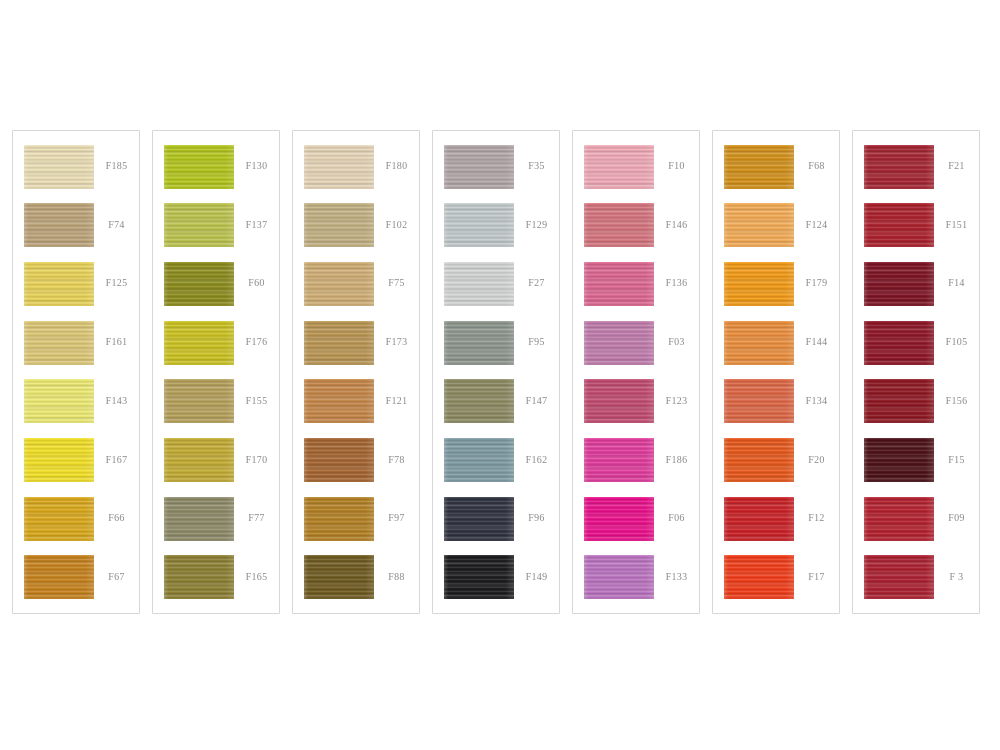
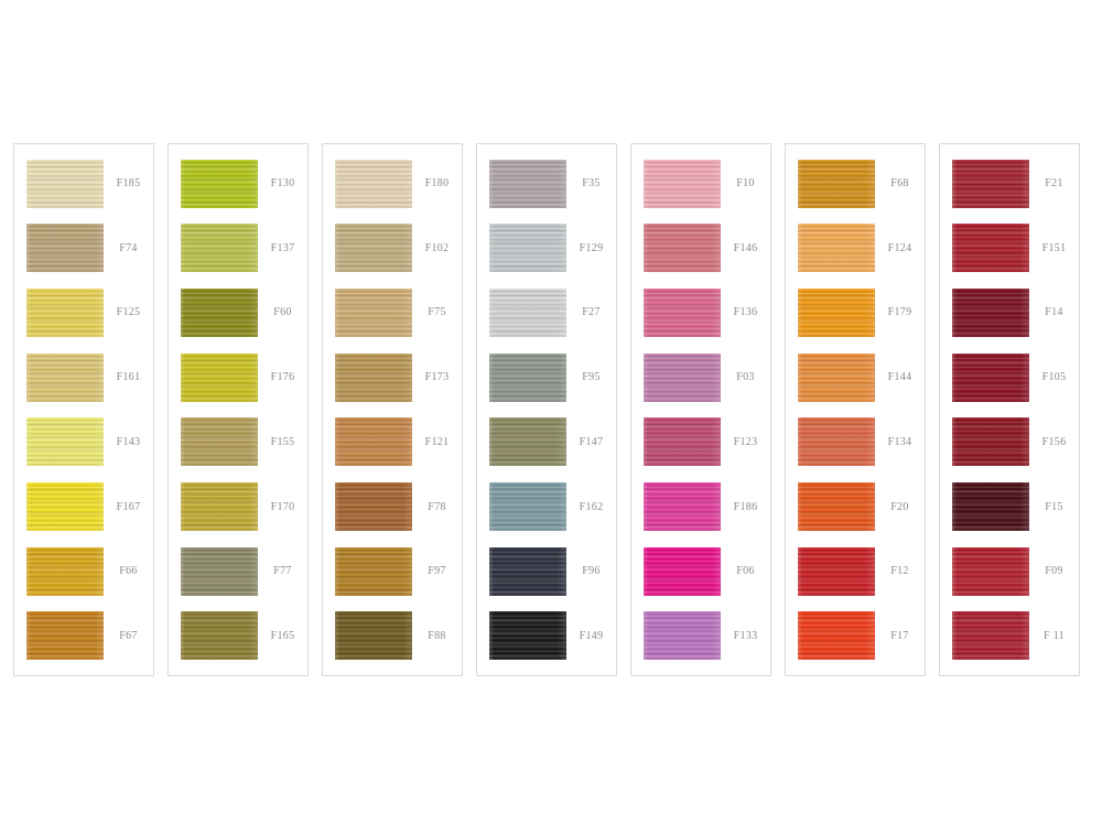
  F185
  F74
  F125
  F161
  F143
  F167
  F66
  F67
  F130
  F137
  F60
  F176
  F155
  F170
  F77
  F165
  F180
  F102
  F75
  F173
  F121
  F78
  F97
  F88
  F35
  F129
  F27
  F95
  F147
  F162
  F96
  F149
  F10
  F146
  F136
  F03
  F123
  F186
  F06
  F133
  F68
  F124
  F179
  F144
  F134
  F20
  F12
  F17
  F21
  F151
  F14
  F105
  F156
  F15
  F09
- F 3
+ F 11
